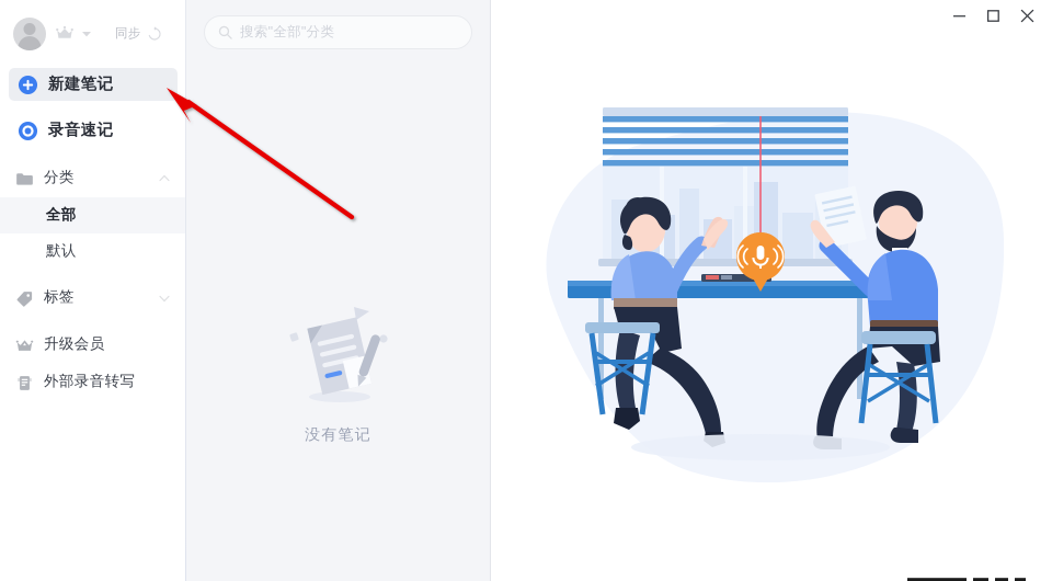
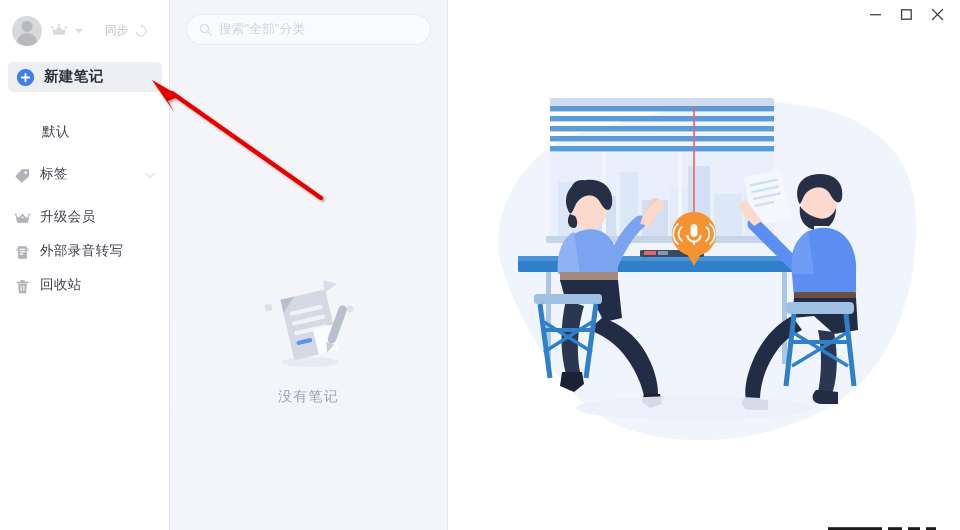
  同步
  新建笔记
- 录音速记
- 分类
- 全部
  默认
  标签
  升级会员
  外部录音转写
+ 回收站
  搜索"全部"分类
  没有笔记
